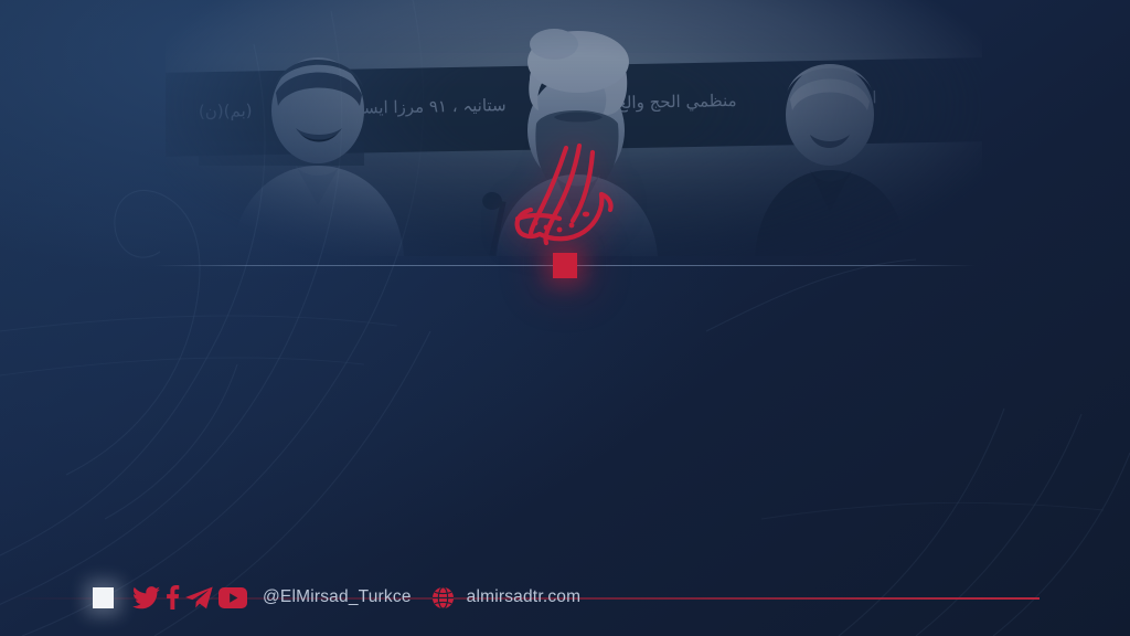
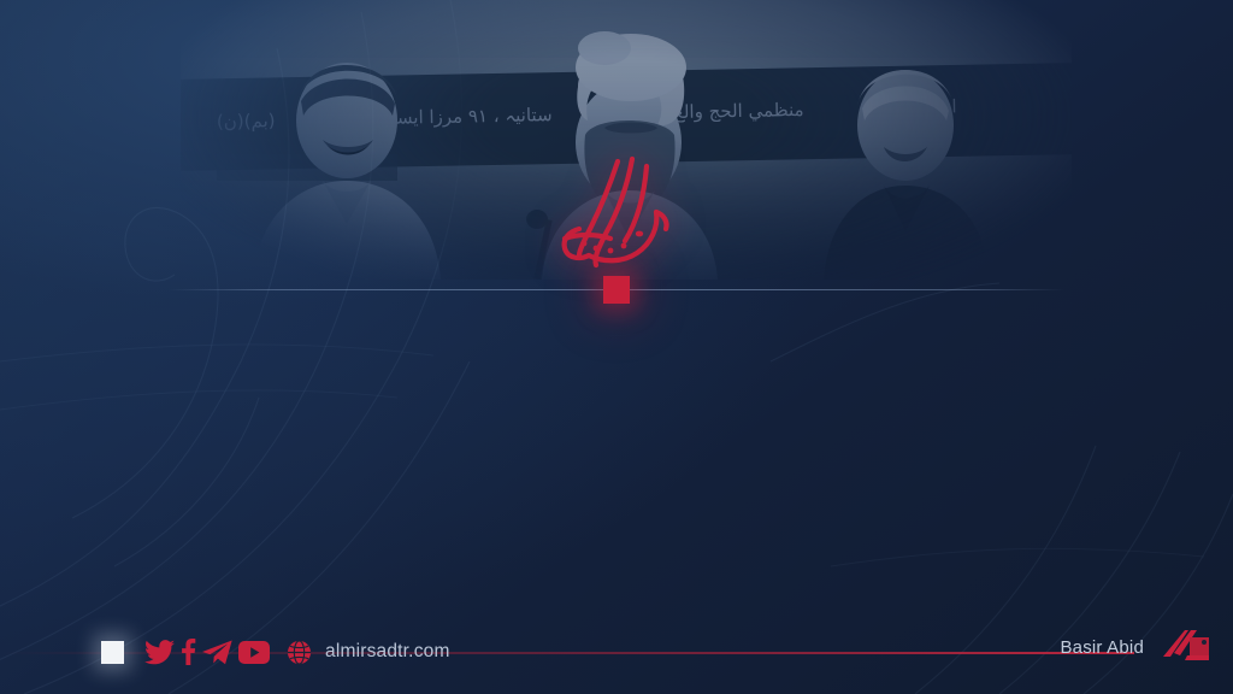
- @ElMirsad_Turkce
  almirsadtr.com
+ Basir Abid
